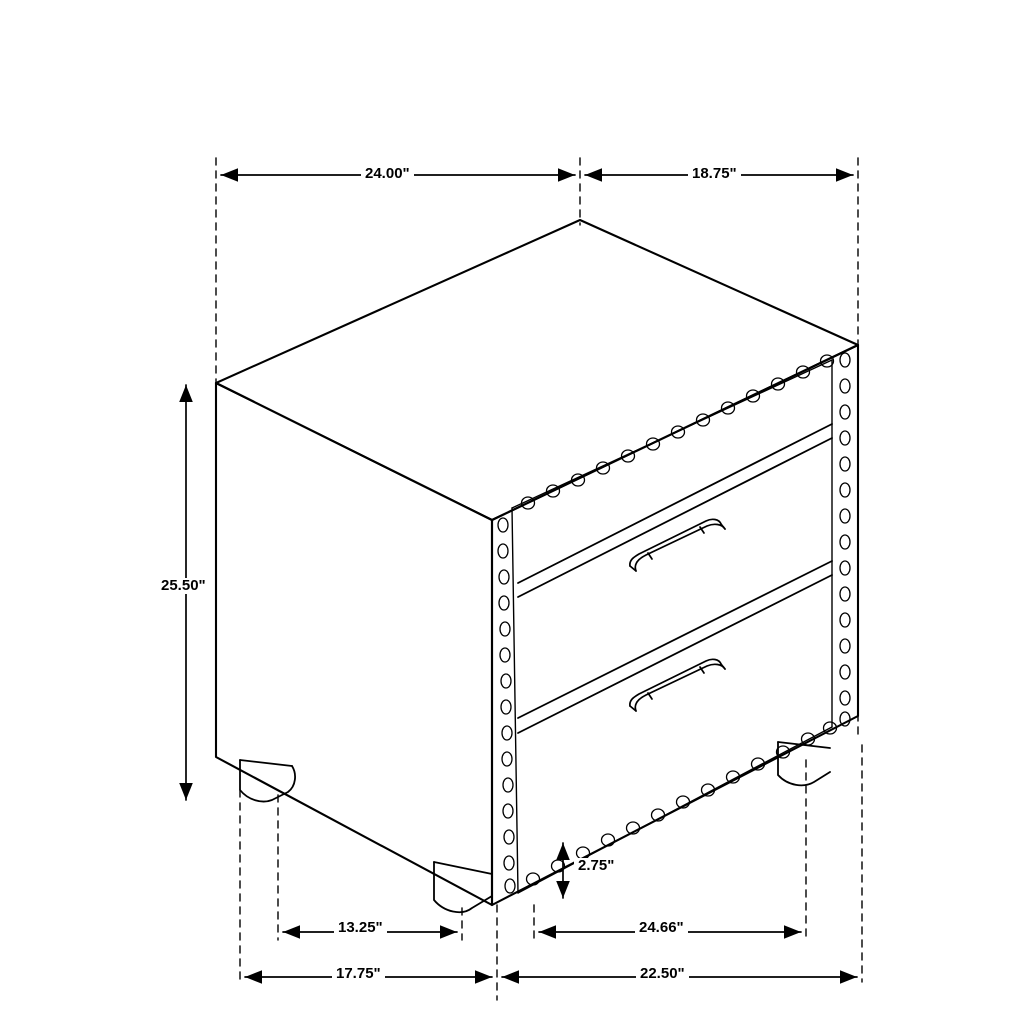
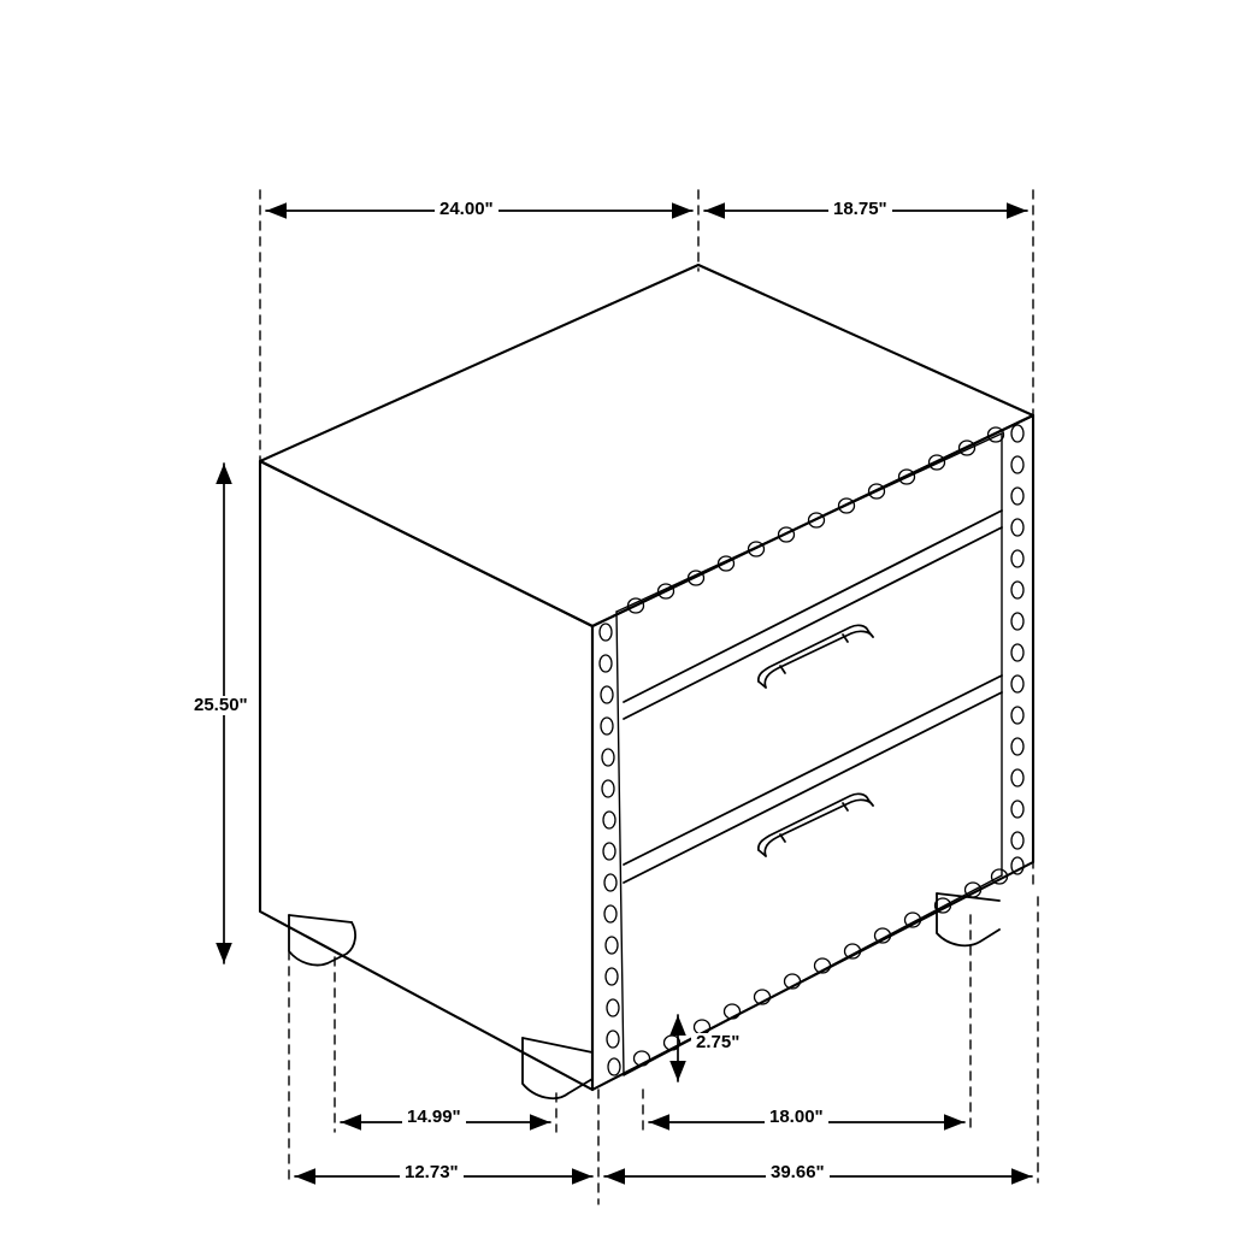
  24.00"
  18.75"
  25.50"
  2.75"
- 13.25"
+ 14.99"
- 24.66"
+ 18.00"
- 17.75"
+ 12.73"
- 22.50"
+ 39.66"
